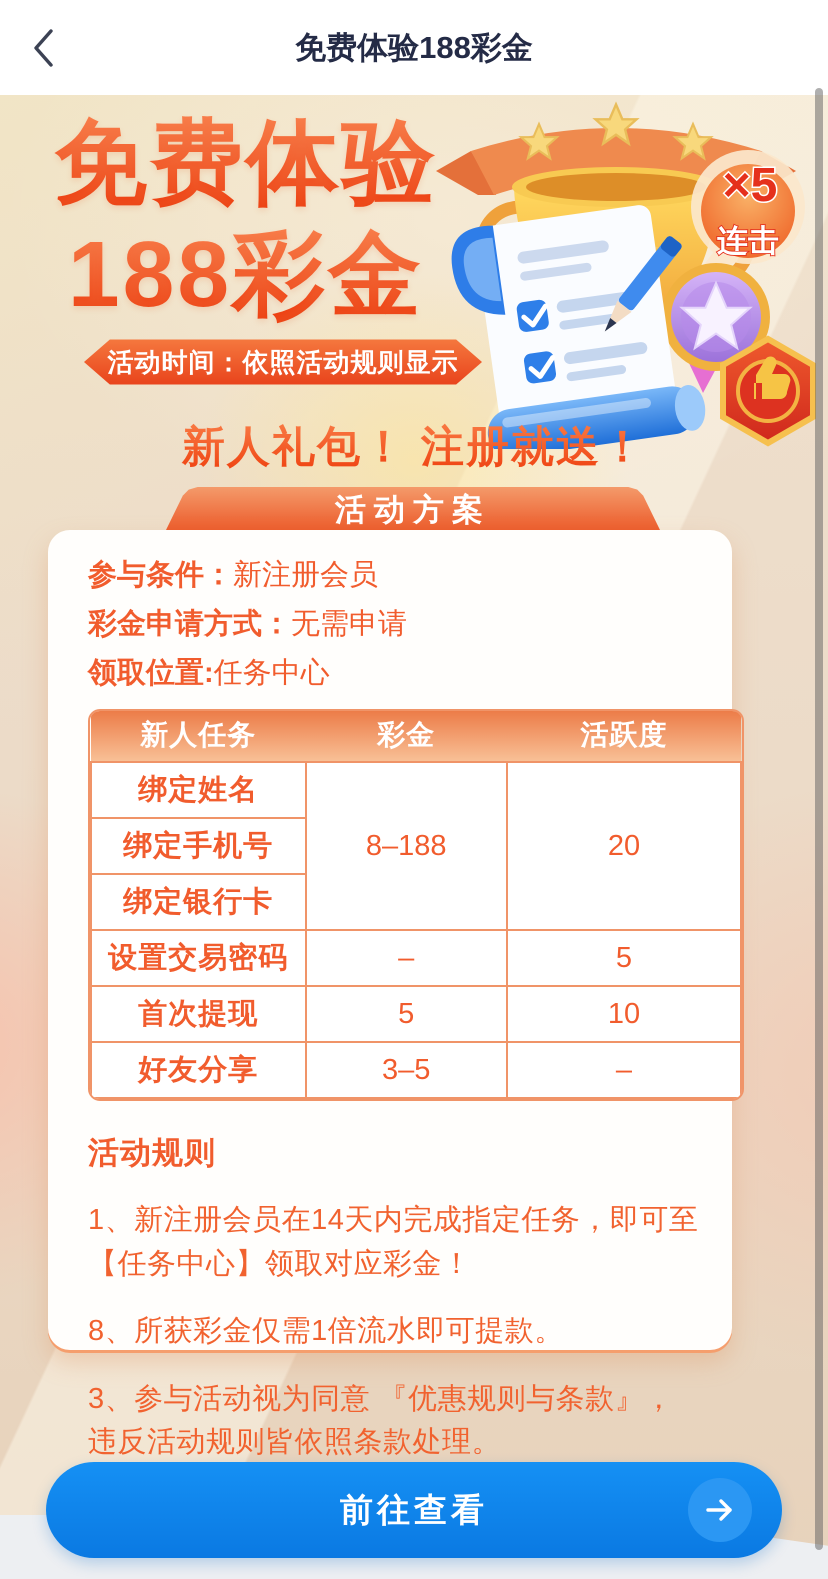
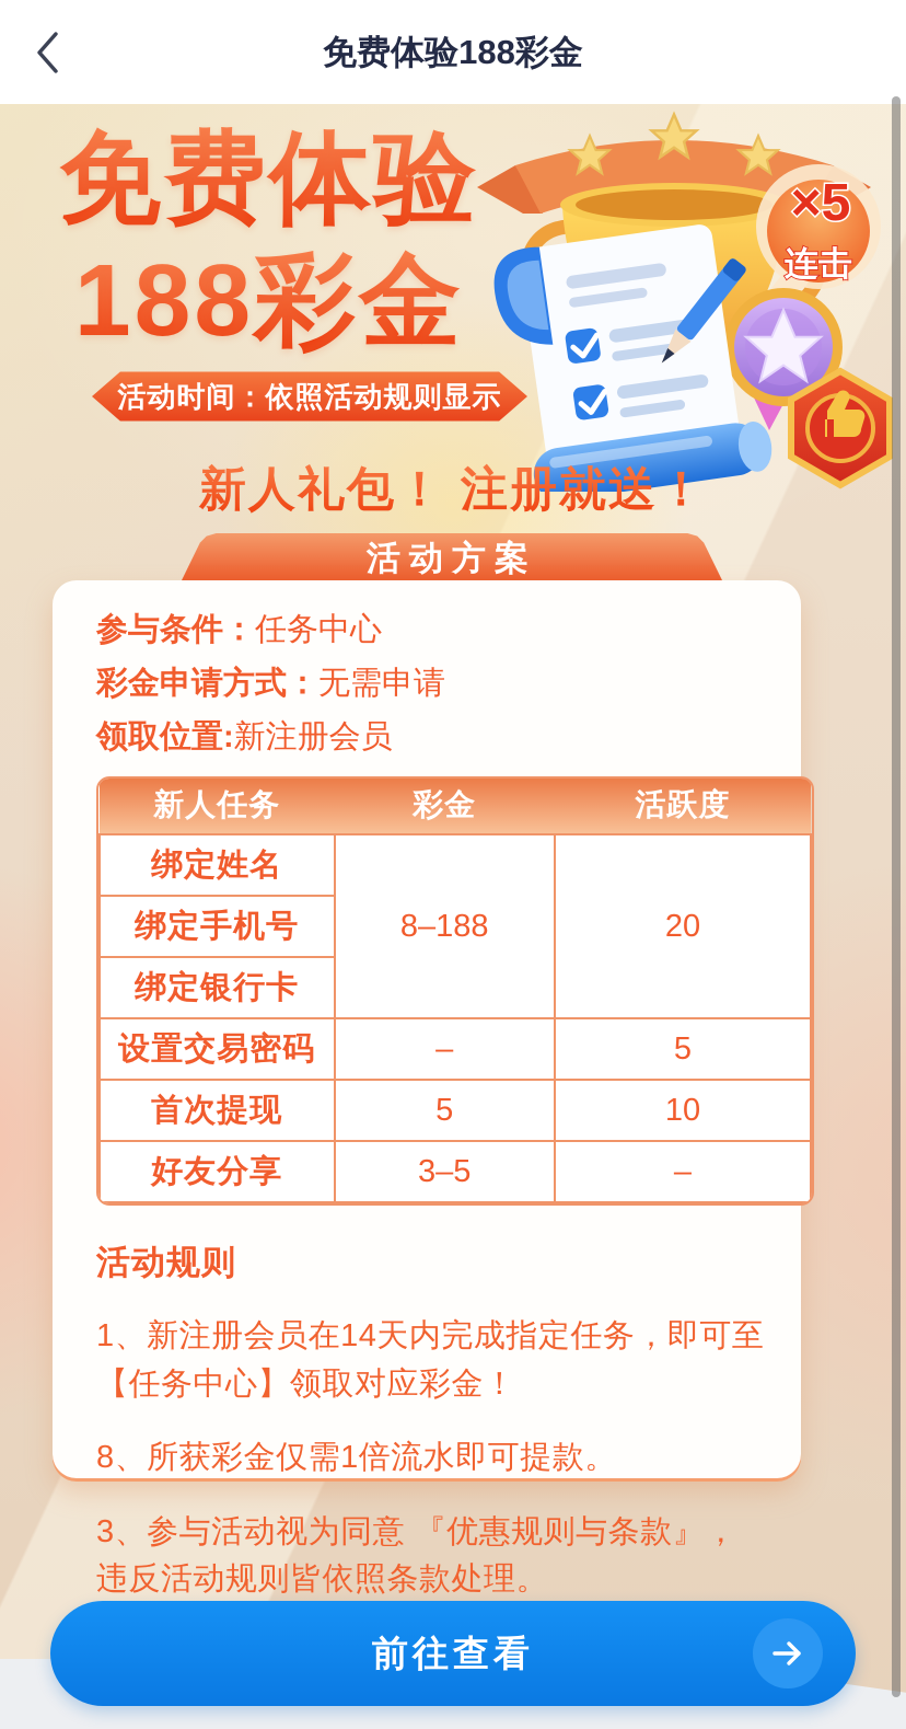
  免费体验188彩金
  免费体验
  188彩金
  ×5
  连击
  活动时间：依照活动规则显示
  新人礼包！ 注册就送！
  活动方案
- 参与条件：新注册会员
+ 参与条件：任务中心
  彩金申请方式：无需申请
- 领取位置:任务中心
+ 领取位置:新注册会员
  新人任务	彩金	活跃度
  绑定姓名	8–188	20
  绑定手机号
  绑定银行卡
  设置交易密码	–	5
  首次提现	5	10
  好友分享	3–5	–
  活动规则
  1、新注册会员在14天内完成指定任务，即可至【任务中心】领取对应彩金！
  8、所获彩金仅需1倍流水即可提款。
  3、参与活动视为同意 『优惠规则与条款』，违反活动规则皆依照条款处理。
  前往查看
